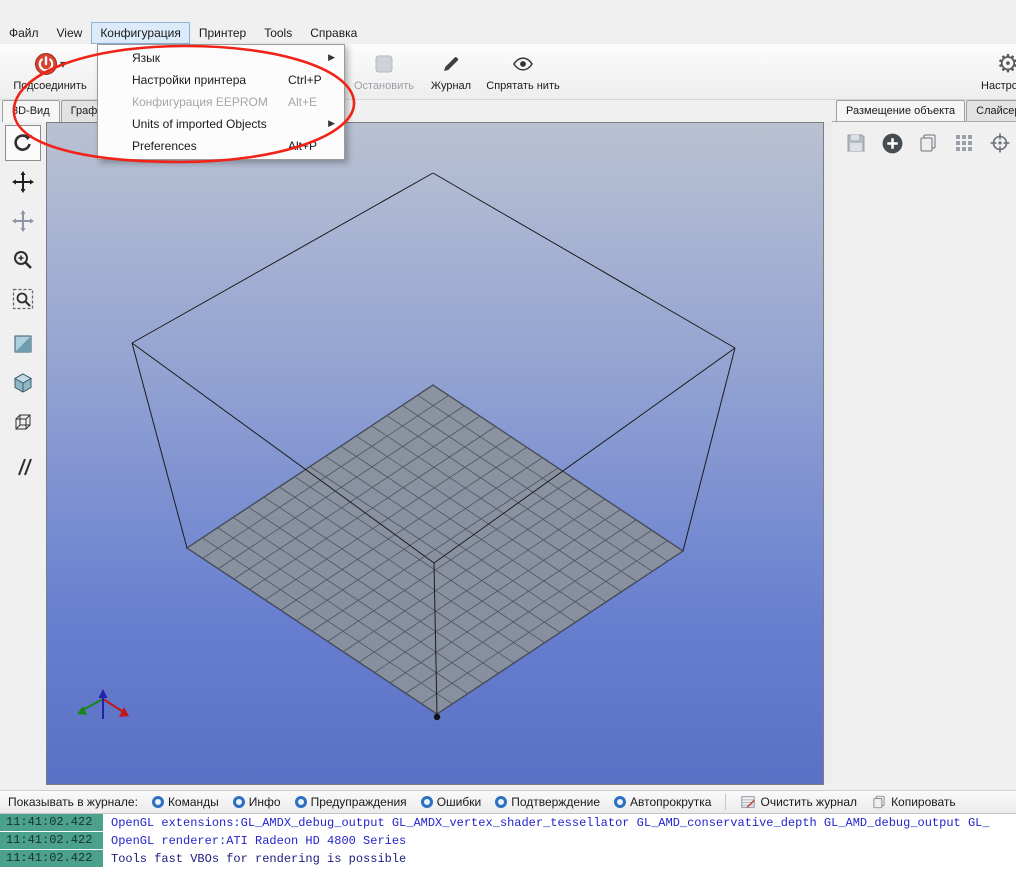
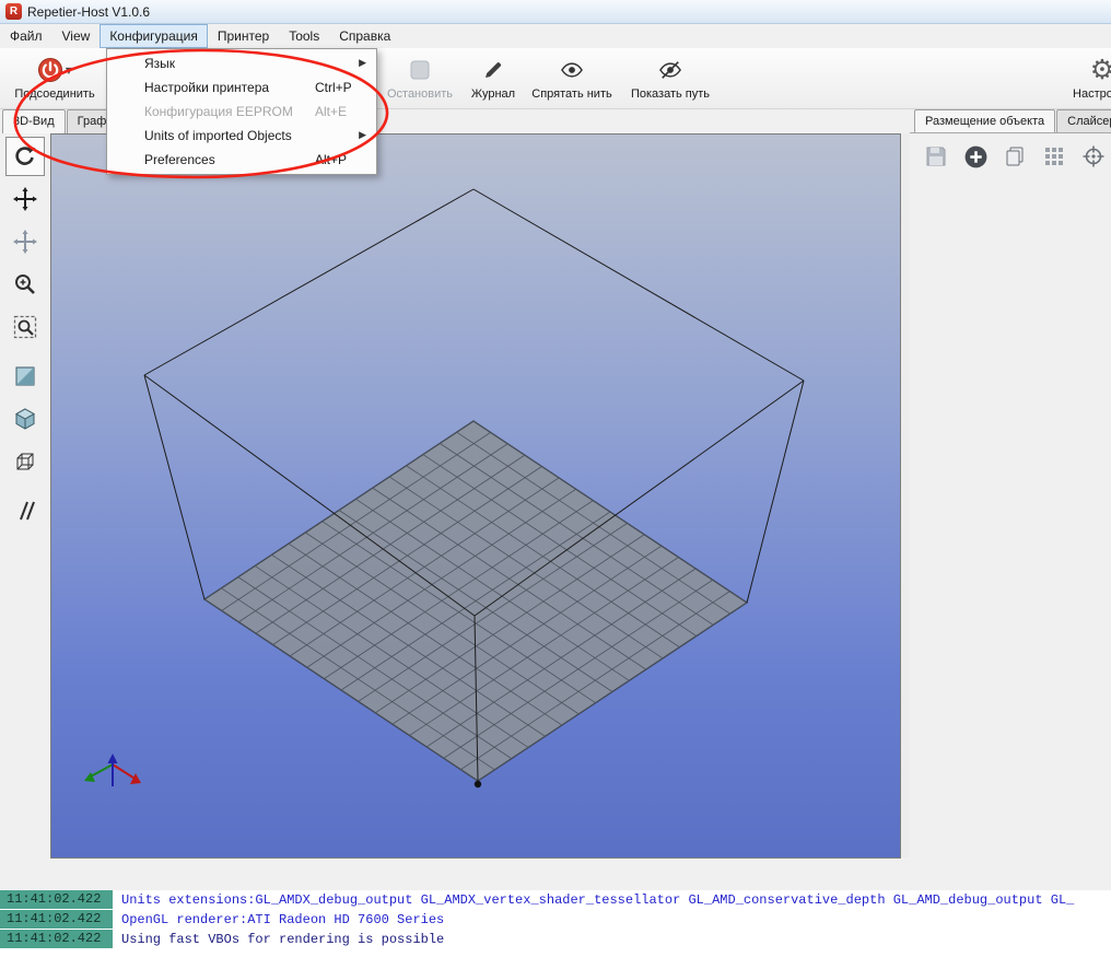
+ R
+ Repetier-Host V1.0.6
  Файл
  View
  Конфигурация
  Принтер
  Tools
  Справка
  Пдсоединить
  Остановить
  Журнал
  Спрятать нить
+ Показать путь
  ⚙
  D-Вид
  Размещение объекта
  Слайсе
- Показывать в журнале:
- Команды
- Инфо
- Предупраждения
- Ошибки
- Подтверждение
- Автопрокрутка
- Очистить журнал
- Копировать
  11:41:02.422
- OpenGL extensions:GL_AMDX_debug_output GL_AMDX_vertex_shader_tessellator GL_AMD_conservative_depth GL_AMD_debug_output GL_
+ Units extensions:GL_AMDX_debug_output GL_AMDX_vertex_shader_tessellator GL_AMD_conservative_depth GL_AMD_debug_output GL_
  11:41:02.422
- OpenGL renderer:ATI Radeon HD 4800 Series
+ OpenGL renderer:ATI Radeon HD 7600 Series
  11:41:02.422
- Tools fast VBOs for rendering is possible
+ Using fast VBOs for rendering is possible
  Язык
  ▶
  Настройки принтера
  Ctrl+P
  Конфигурация EEPROM
  Alt+E
  Units of imported Objects
  ▶
  Preferences
